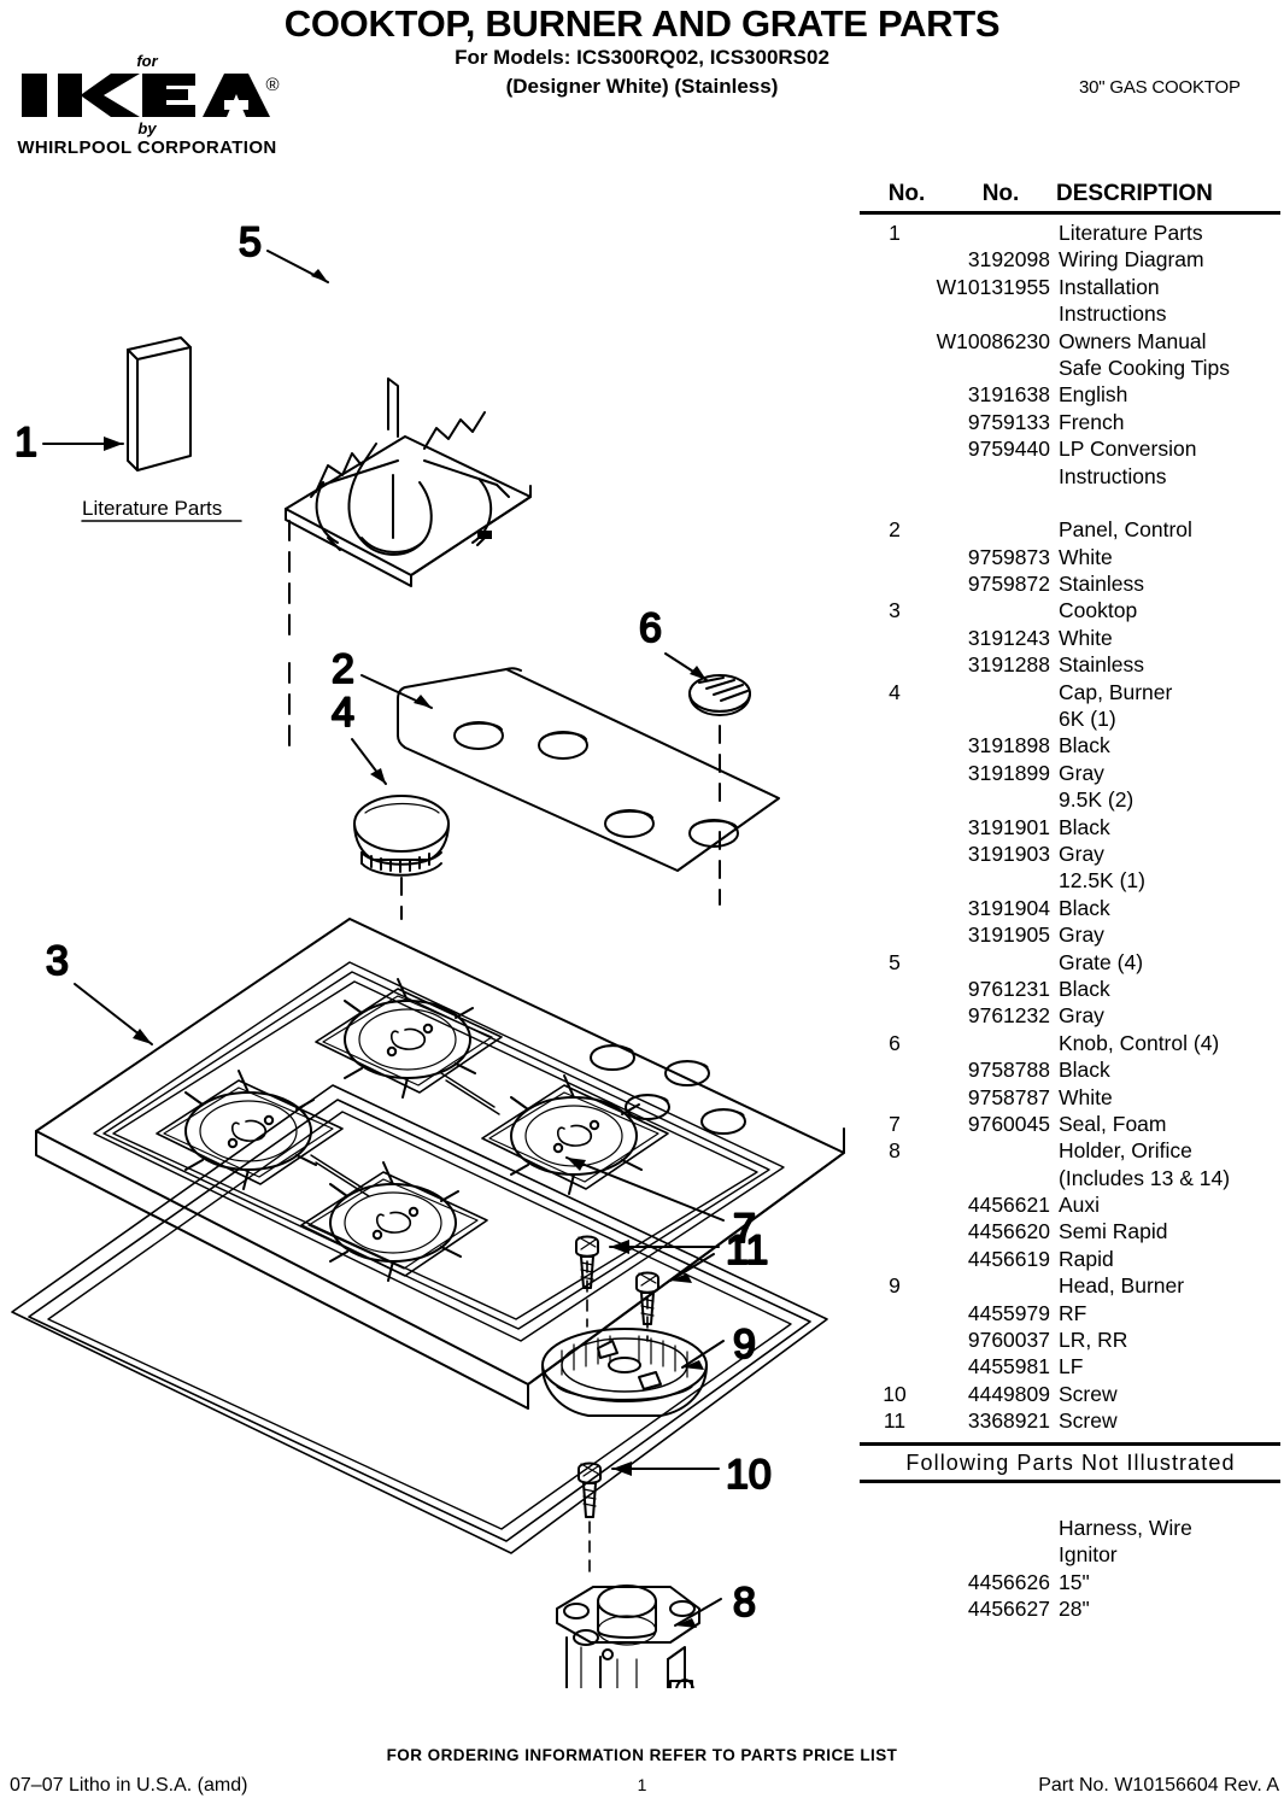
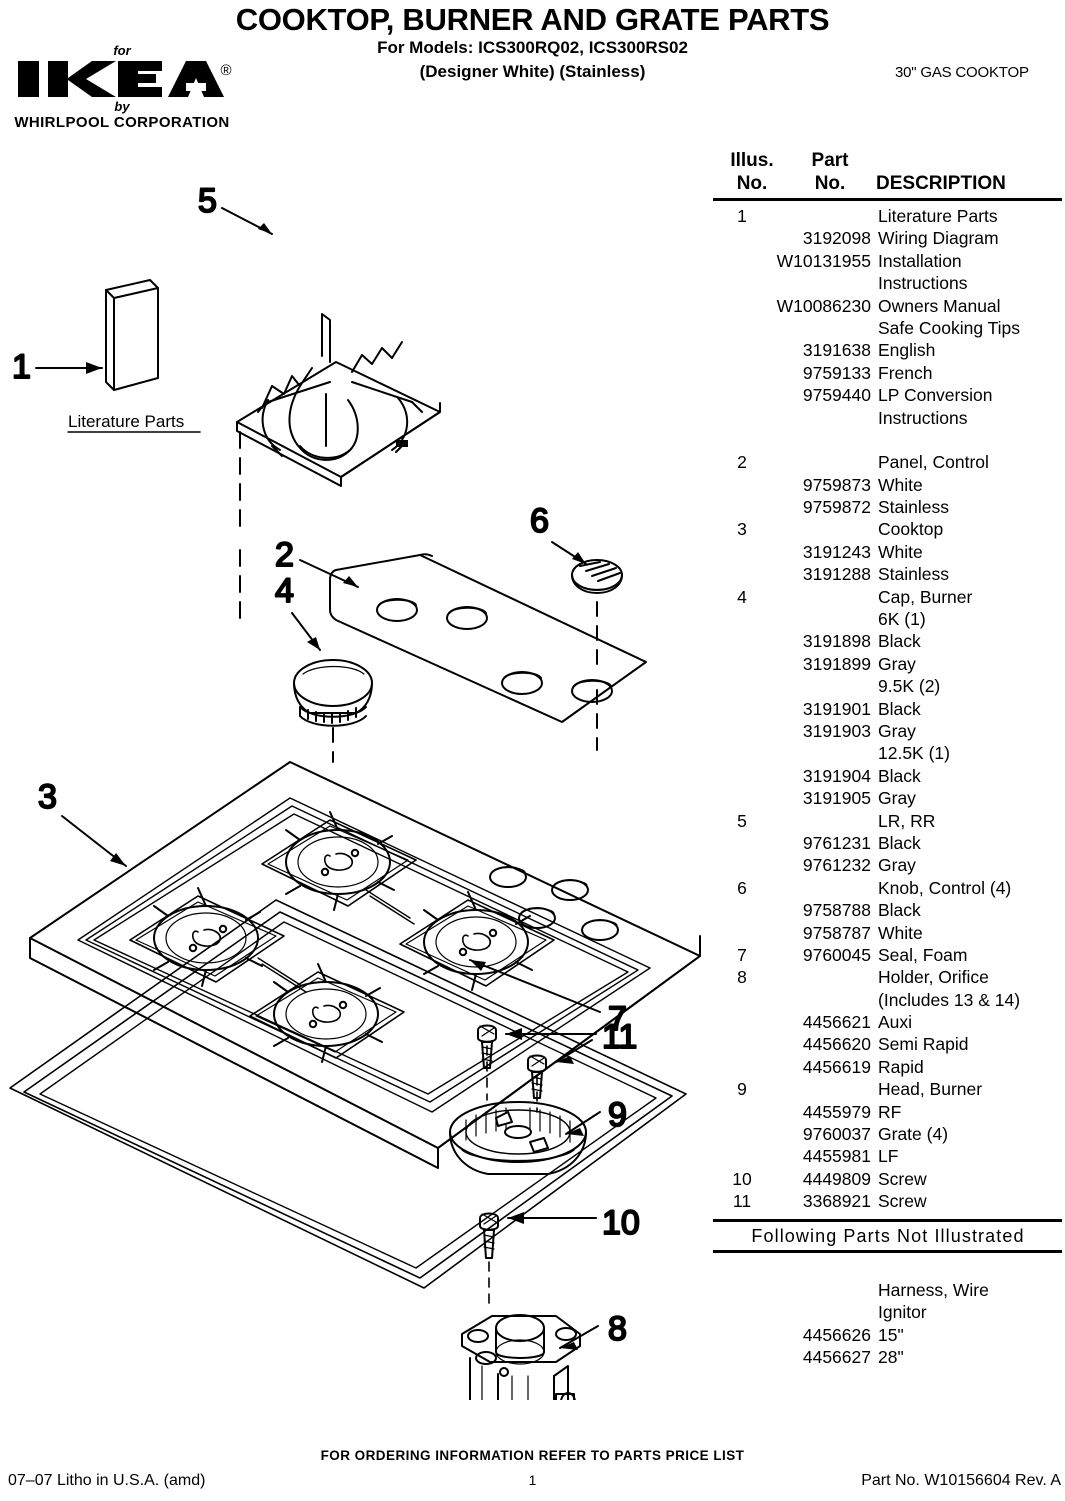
  COOKTOP, BURNER AND GRATE PARTS
  For Models: ICS300RQ02, ICS300RS02
  (Designer White) (Stainless)
  30" GAS COOKTOP
  for
  ®
  by
  WHIRLPOOL CORPORATION
  5
  1
  Literature Parts
  2
  4
  6
  3
  7
  11
  9
  10
  8
+ Illus.
+ Part
  No.
  No.
  DESCRIPTION
  1
  Literature Parts
  3192098
  Wiring Diagram
  W10131955
  Installation
  Instructions
  W10086230
  Owners Manual
  Safe Cooking Tips
  3191638
  English
  9759133
  French
  9759440
  LP Conversion
  Instructions
  2
  Panel, Control
  9759873
  White
  9759872
  Stainless
  3
  Cooktop
  3191243
  White
  3191288
  Stainless
  4
  Cap, Burner
  6K (1)
  3191898
  Black
  3191899
  Gray
  9.5K (2)
  3191901
  Black
  3191903
  Gray
  12.5K (1)
  3191904
  Black
  3191905
  Gray
  5
- Grate (4)
+ LR, RR
  9761231
  Black
  9761232
  Gray
  6
  Knob, Control (4)
  9758788
  Black
  9758787
  White
  7
  9760045
  Seal, Foam
  8
  Holder, Orifice
  (Includes 13 & 14)
  4456621
  Auxi
  4456620
  Semi Rapid
  4456619
  Rapid
  9
  Head, Burner
  4455979
  RF
  9760037
- LR, RR
+ Grate (4)
  4455981
  LF
  10
  4449809
  Screw
  11
  3368921
  Screw
  Following Parts Not Illustrated
  Harness, Wire
  Ignitor
  4456626
  15"
  4456627
  28"
  FOR ORDERING INFORMATION REFER TO PARTS PRICE LIST
  07–07 Litho in U.S.A. (amd)
  1
  Part No. W10156604 Rev. A
